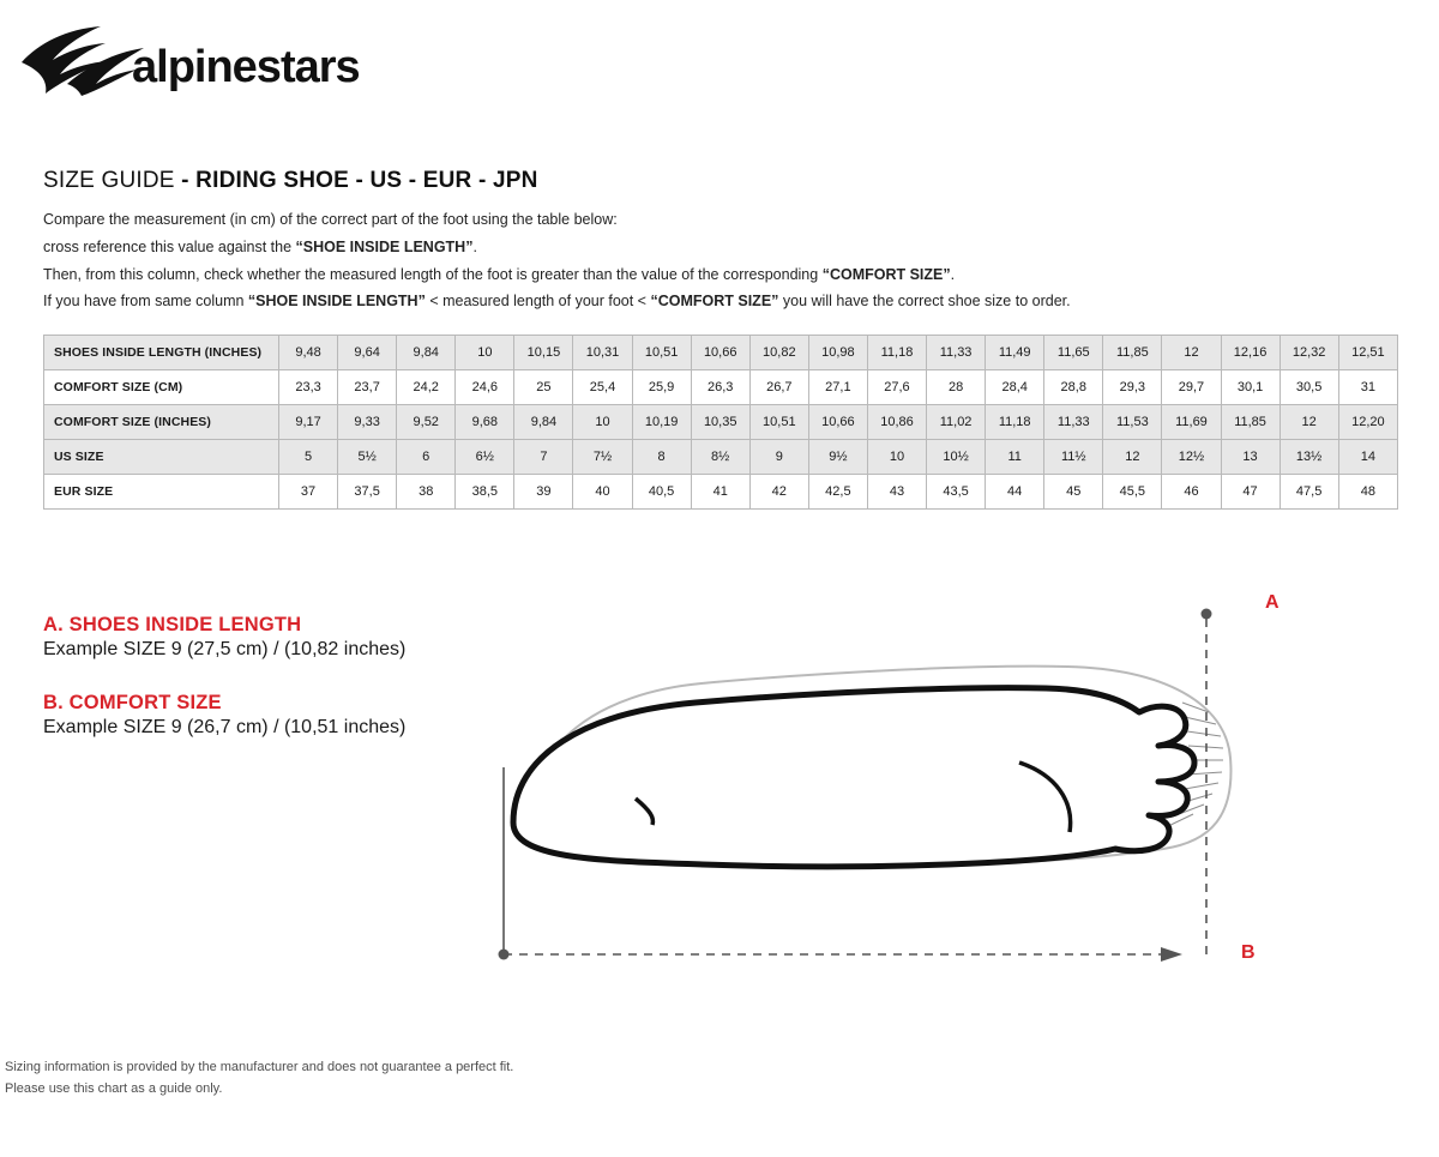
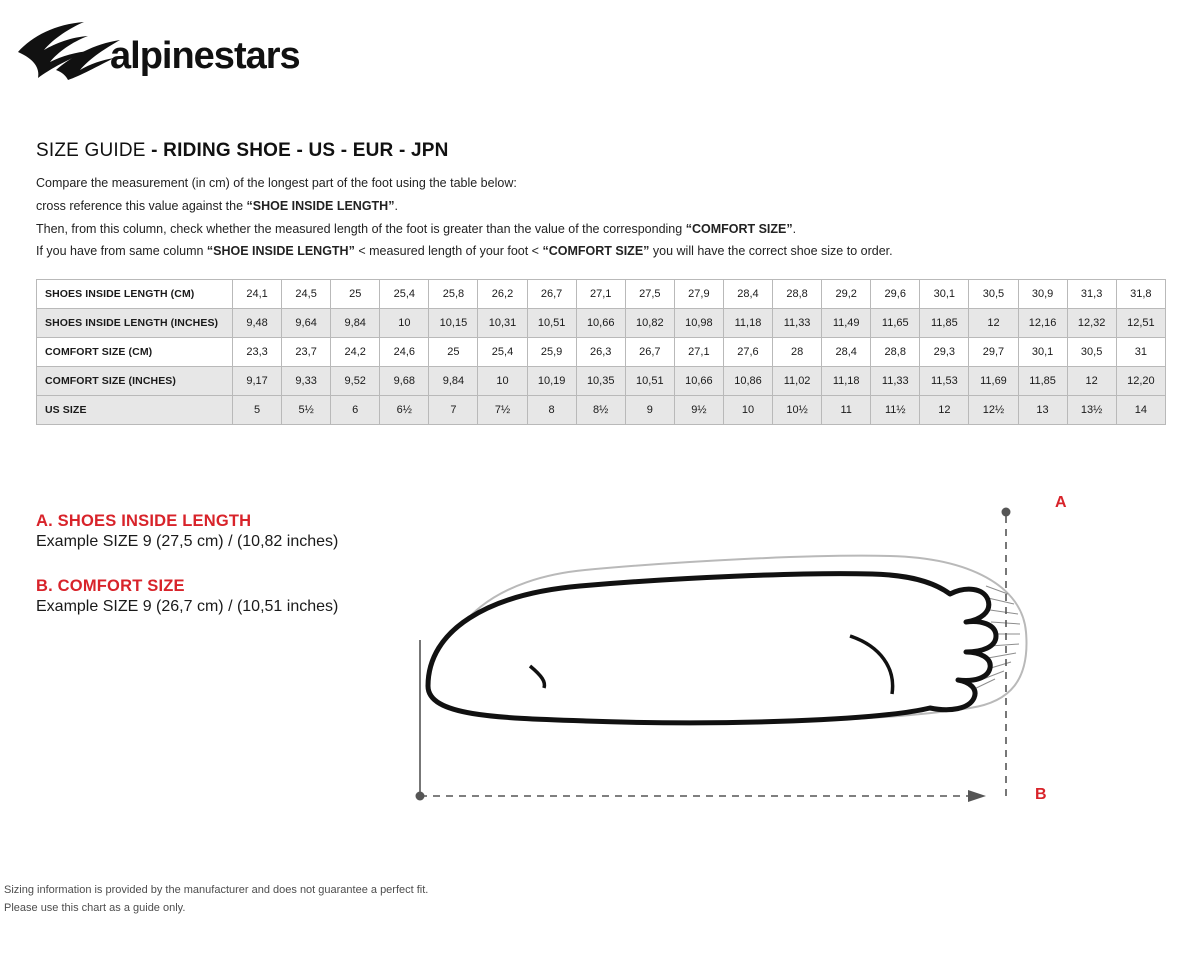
  alpinestars
  SIZE GUIDE - RIDING SHOE - US - EUR - JPN
- Compare the measurement (in cm) of the correct part of the foot using the table below:
+ Compare the measurement (in cm) of the longest part of the foot using the table below:
  cross reference this value against the “SHOE INSIDE LENGTH”.
  Then, from this column, check whether the measured length of the foot is greater than the value of the corresponding “COMFORT SIZE”.
  If you have from same column “SHOE INSIDE LENGTH” < measured length of your foot < “COMFORT SIZE” you will have the correct shoe size to order.
+ SHOES INSIDE LENGTH (CM)	24,1	24,5	25	25,4	25,8	26,2	26,7	27,1	27,5	27,9	28,4	28,8	29,2	29,6	30,1	30,5	30,9	31,3	31,8
  SHOES INSIDE LENGTH (INCHES)	9,48	9,64	9,84	10	10,15	10,31	10,51	10,66	10,82	10,98	11,18	11,33	11,49	11,65	11,85	12	12,16	12,32	12,51
  COMFORT SIZE (CM)	23,3	23,7	24,2	24,6	25	25,4	25,9	26,3	26,7	27,1	27,6	28	28,4	28,8	29,3	29,7	30,1	30,5	31
  COMFORT SIZE (INCHES)	9,17	9,33	9,52	9,68	9,84	10	10,19	10,35	10,51	10,66	10,86	11,02	11,18	11,33	11,53	11,69	11,85	12	12,20
  US SIZE	5	5½	6	6½	7	7½	8	8½	9	9½	10	10½	11	11½	12	12½	13	13½	14
- EUR SIZE	37	37,5	38	38,5	39	40	40,5	41	42	42,5	43	43,5	44	45	45,5	46	47	47,5	48
  A. SHOES INSIDE LENGTH
  Example SIZE 9 (27,5 cm) / (10,82 inches)
  B. COMFORT SIZE
  Example SIZE 9 (26,7 cm) / (10,51 inches)
  A
  B
  Sizing information is provided by the manufacturer and does not guarantee a perfect fit.
  Please use this chart as a guide only.
